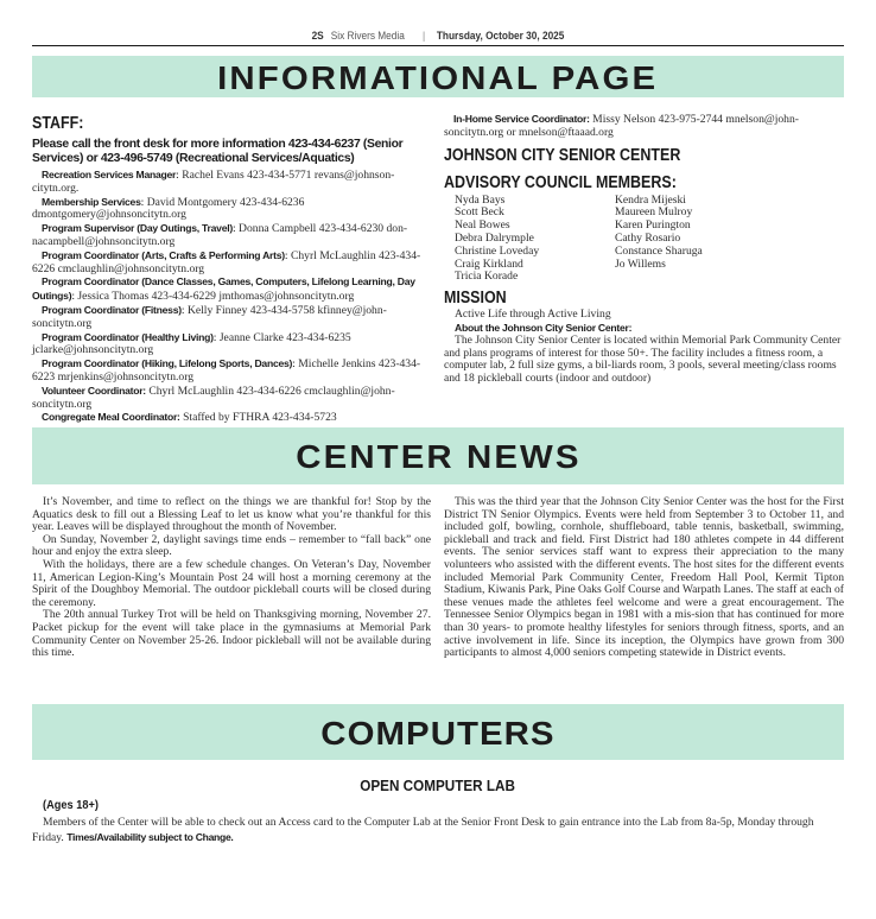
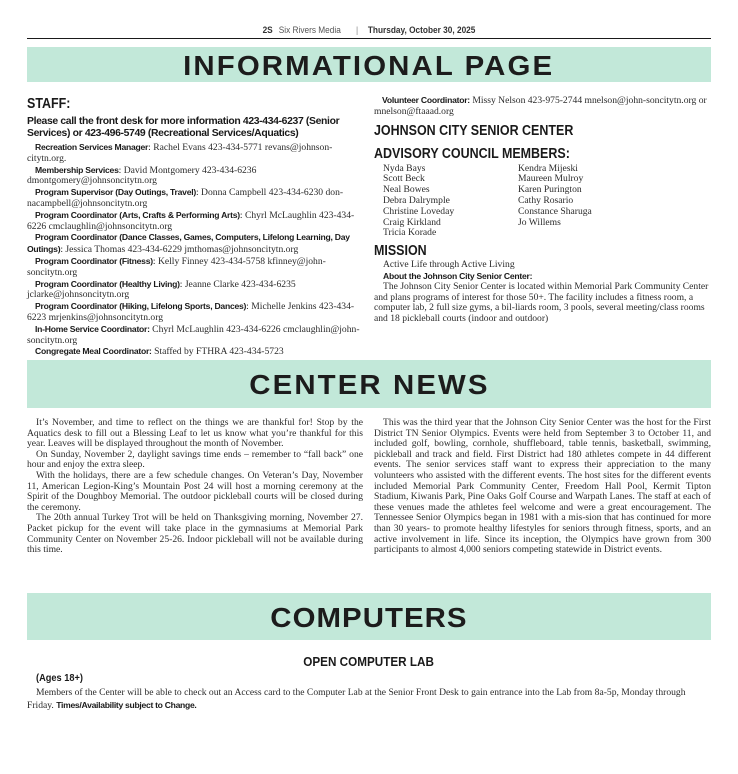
  2S Six Rivers Media | Thursday, October 30, 2025
  INFORMATIONAL PAGE
  STAFF:
  Please call the front desk for more information 423-434-6237 (Senior Services) or 423-496-5749 (Recreational Services/Aquatics)
  Recreation Services Manager: Rachel Evans 423-434-5771 revans@johnson-citytn.org.
  Membership Services: David Montgomery 423-434-6236 dmontgomery@johnsoncitytn.org
  Program Supervisor (Day Outings, Travel): Donna Campbell 423-434-6230 don-nacampbell@johnsoncitytn.org
  Program Coordinator (Arts, Crafts & Performing Arts): Chyrl McLaughlin 423-434-6226 cmclaughlin@johnsoncitytn.org
  Program Coordinator (Dance Classes, Games, Computers, Lifelong Learning, Day Outings): Jessica Thomas 423-434-6229 jmthomas@johnsoncitytn.org
  Program Coordinator (Fitness): Kelly Finney 423-434-5758 kfinney@john-soncitytn.org
  Program Coordinator (Healthy Living): Jeanne Clarke 423-434-6235 jclarke@johnsoncitytn.org
  Program Coordinator (Hiking, Lifelong Sports, Dances): Michelle Jenkins 423-434-6223 mrjenkins@johnsoncitytn.org
- Volunteer Coordinator: Chyrl McLaughlin 423-434-6226 cmclaughlin@john-soncitytn.org
+ In-Home Service Coordinator: Chyrl McLaughlin 423-434-6226 cmclaughlin@john-soncitytn.org
  Congregate Meal Coordinator: Staffed by FTHRA 423-434-5723
- In-Home Service Coordinator: Missy Nelson 423-975-2744 mnelson@john-soncitytn.org or mnelson@ftaaad.org
+ Volunteer Coordinator: Missy Nelson 423-975-2744 mnelson@john-soncitytn.org or mnelson@ftaaad.org
  JOHNSON CITY SENIOR CENTER
  ADVISORY COUNCIL MEMBERS:
  Nyda Bays
  Kendra Mijeski
  Scott Beck
  Maureen Mulroy
  Neal Bowes
  Karen Purington
  Debra Dalrymple
  Cathy Rosario
  Christine Loveday
  Constance Sharuga
  Craig Kirkland
  Jo Willems
  Tricia Korade
  MISSION
  Active Life through Active Living
  About the Johnson City Senior Center:
  The Johnson City Senior Center is located within Memorial Park Community Center and plans programs of interest for those 50+. The facility includes a fitness room, a computer lab, 2 full size gyms, a bil-liards room, 3 pools, several meeting/class rooms and 18 pickleball courts (indoor and outdoor)
  CENTER NEWS
  It’s November, and time to reflect on the things we are thankful for! Stop by the Aquatics desk to fill out a Blessing Leaf to let us know what you’re thankful for this year. Leaves will be displayed throughout the month of November.
  On Sunday, November 2, daylight savings time ends – remember to “fall back” one hour and enjoy the extra sleep.
  With the holidays, there are a few schedule changes. On Veteran’s Day, November 11, American Legion-King’s Mountain Post 24 will host a morning ceremony at the Spirit of the Doughboy Memorial. The outdoor pickleball courts will be closed during the ceremony.
  The 20th annual Turkey Trot will be held on Thanksgiving morning, November 27. Packet pickup for the event will take place in the gymnasiums at Memorial Park Community Center on November 25-26. Indoor pickleball will not be available during this time.
  This was the third year that the Johnson City Senior Center was the host for the First District TN Senior Olympics. Events were held from September 3 to October 11, and included golf, bowling, cornhole, shuffleboard, table tennis, basketball, swimming, pickleball and track and field. First District had 180 athletes compete in 44 different events. The senior services staff want to express their appreciation to the many volunteers who assisted with the different events. The host sites for the different events included Memorial Park Community Center, Freedom Hall Pool, Kermit Tipton Stadium, Kiwanis Park, Pine Oaks Golf Course and Warpath Lanes. The staff at each of these venues made the athletes feel welcome and were a great encouragement. The Tennessee Senior Olympics began in 1981 with a mis-sion that has continued for more than 30 years- to promote healthy lifestyles for seniors through fitness, sports, and an active involvement in life. Since its inception, the Olympics have grown from 300 participants to almost 4,000 seniors competing statewide in District events.
  COMPUTERS
  OPEN COMPUTER LAB
  (Ages 18+)
  Members of the Center will be able to check out an Access card to the Computer Lab at the Senior Front Desk to gain entrance into the Lab from 8a-5p, Monday through Friday. Times/Availability subject to Change.
